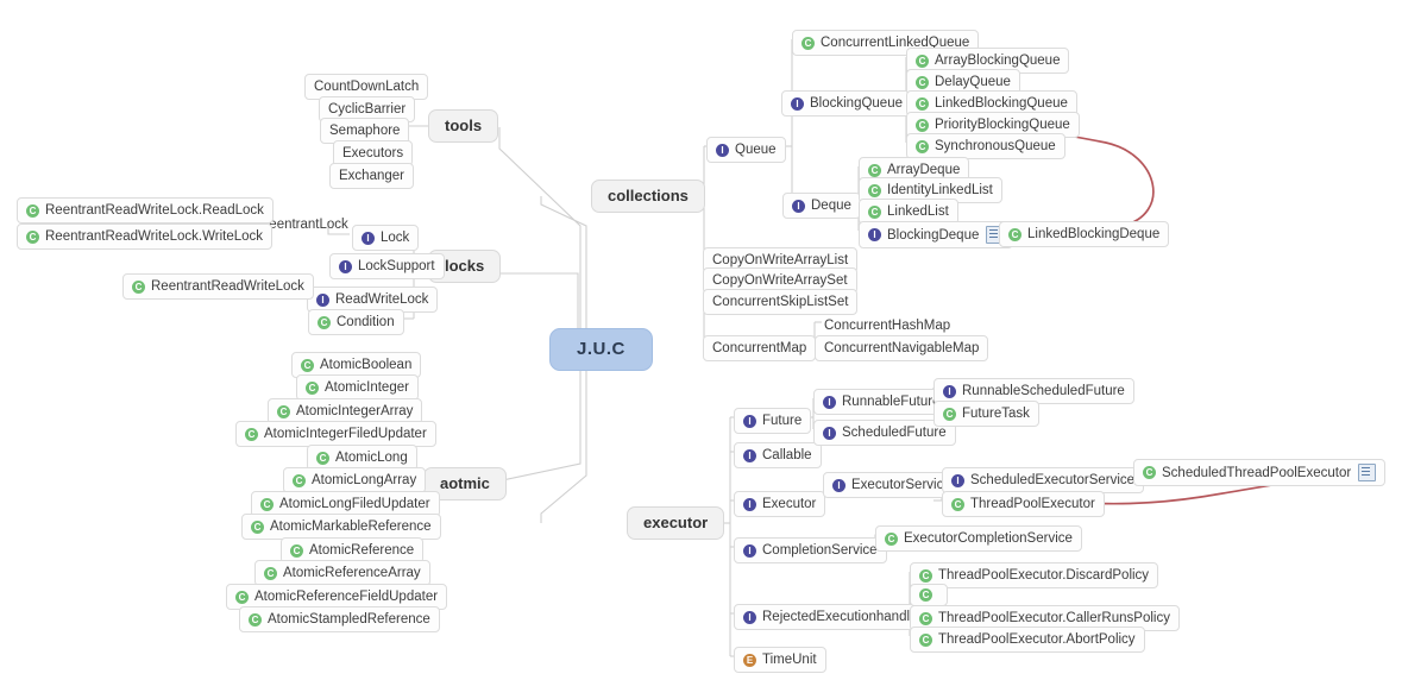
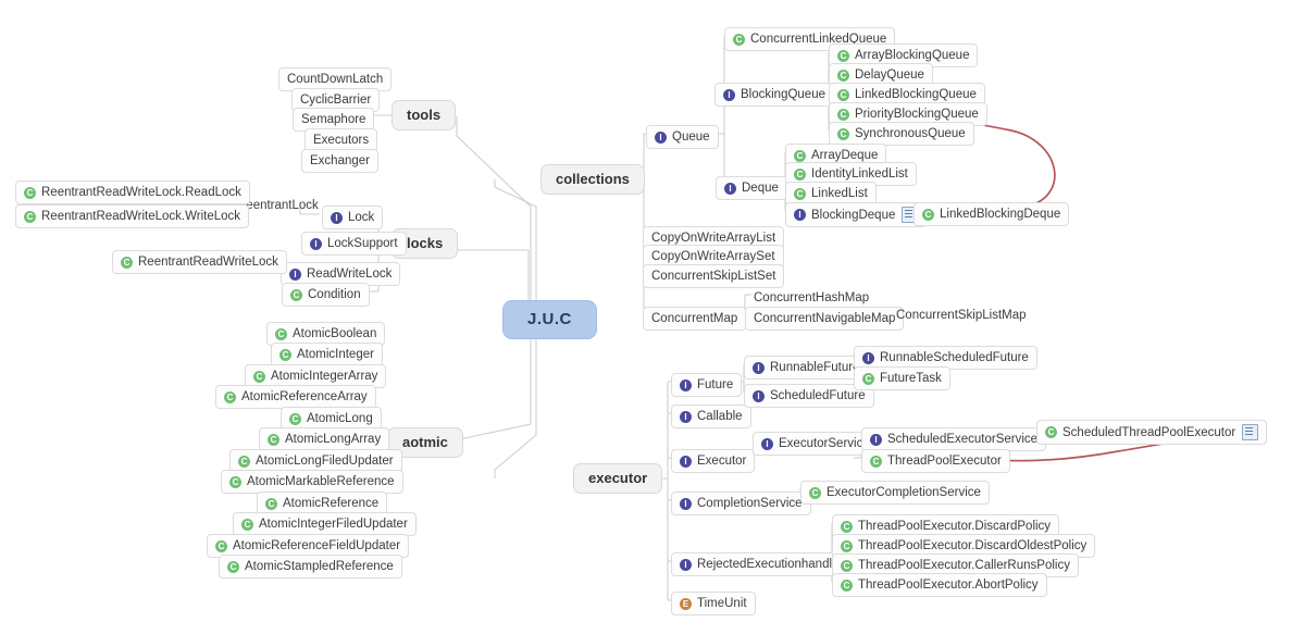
  J.U.C
  tools
  locks
  aotmic
  collections
  executor
  CountDownLatch
  CyclicBarrier
  Semaphore
  Executors
  Exchanger
  I
  Lock
  I
  LockSupport
  I
  ReadWriteLock
  C
  Condition
  eentrantLock
  C
  ReentrantReadWriteLock.ReadLock
  C
  ReentrantReadWriteLock.WriteLock
  C
  ReentrantReadWriteLock
  C
  AtomicBoolean
  C
  AtomicInteger
  C
  AtomicIntegerArray
  C
- AtomicIntegerFiledUpdater
+ AtomicReferenceArray
  C
  AtomicLong
  C
  AtomicLongArray
  C
  AtomicLongFiledUpdater
  C
  AtomicMarkableReference
  C
  AtomicReference
  C
- AtomicReferenceArray
+ AtomicIntegerFiledUpdater
  C
  AtomicReferenceFieldUpdater
  C
  AtomicStampledReference
  I
  Queue
  C
  ConcurrentLinkedQueue
  I
  BlockingQueue
  C
  ArrayBlockingQueue
  C
  DelayQueue
  C
  LinkedBlockingQueue
  C
  PriorityBlockingQueue
  C
  SynchronousQueue
  I
  Deque
  C
  ArrayDeque
  C
  IdentityLinkedList
  C
  LinkedList
  I
  BlockingDeque
  C
  LinkedBlockingDeque
  CopyOnWriteArrayList
  CopyOnWriteArraySet
  ConcurrentSkipListSet
  ConcurrentMap
  ConcurrentHashMap
  ConcurrentNavigableMap
+ ConcurrentSkipListMap
  I
  Future
  I
  Callable
  I
  Executor
  I
  CompletionService
  I
  RejectedExecutionhandl
  E
  TimeUnit
  I
  RunnableFutur
  I
  ScheduledFuture
  I
  RunnableScheduledFuture
  C
  FutureTask
  I
  ExecutorServic
  I
  ScheduledExecutorService
  C
  ThreadPoolExecutor
  C
  ScheduledThreadPoolExecutor
  C
  ExecutorCompletionService
  C
  ThreadPoolExecutor.DiscardPolicy
  C
+ ThreadPoolExecutor.DiscardOldestPolicy
  C
  ThreadPoolExecutor.CallerRunsPolicy
  C
  ThreadPoolExecutor.AbortPolicy
